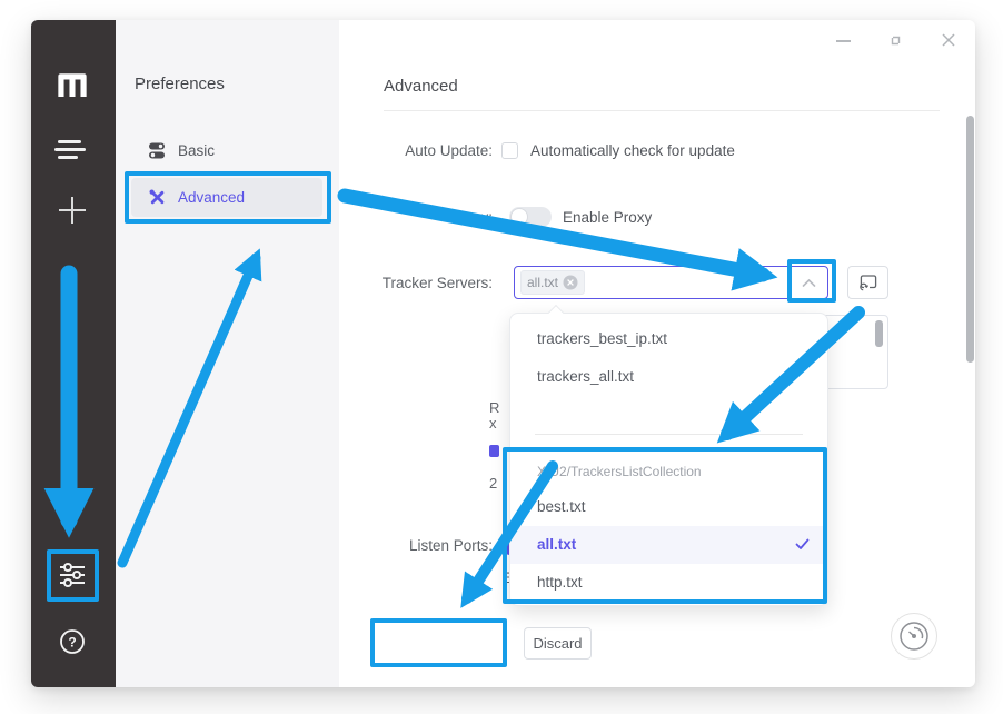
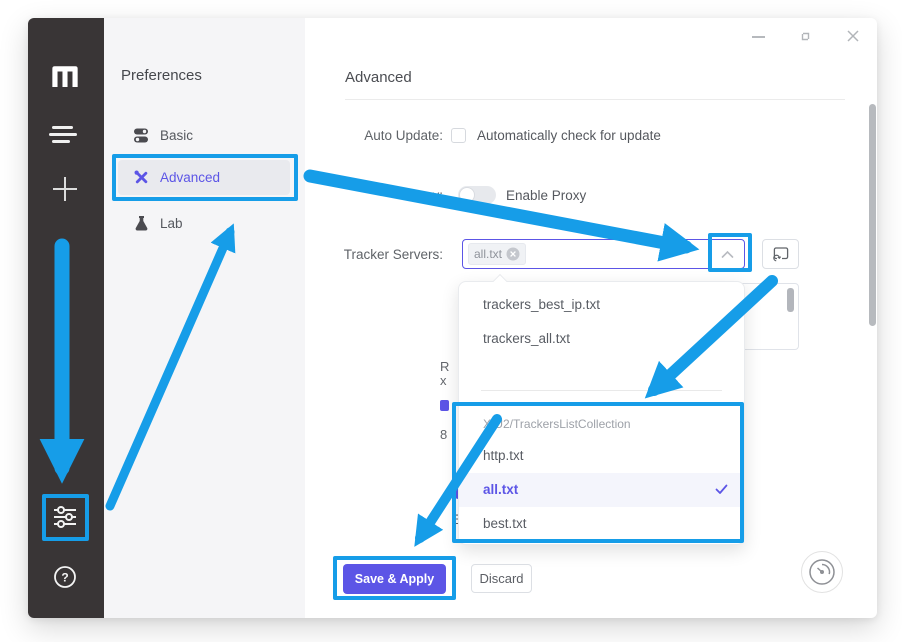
  ?
  Preferences
  Basic
  Advanced
+ Lab
  Advanced
  Auto Update:
  Automatically check for update
  Enable Proxy
  Tracker Servers:
  all.txt
  R
  x
- 2
+ 8
- Listen Ports:
  E
+ Save & Apply
  Discard
  trackers_best_ip.txt
  trackers_all.txt
  X2/TrackersListCollection
- best.txt
+ http.txt
  all.txt
- http.txt
+ best.txt
